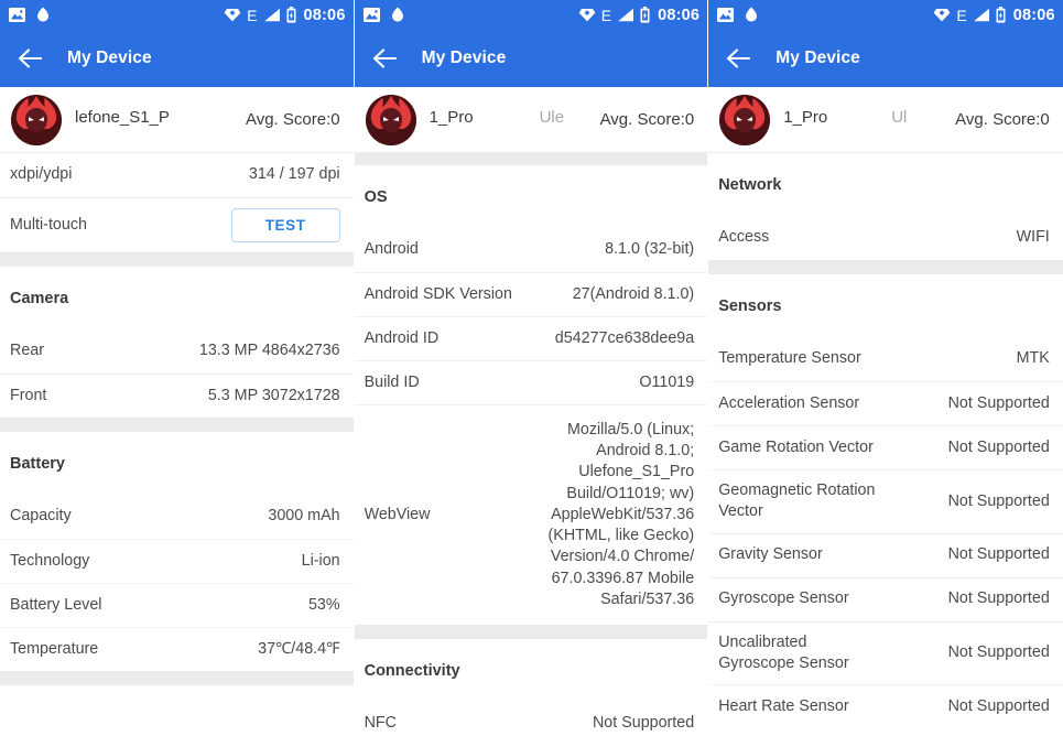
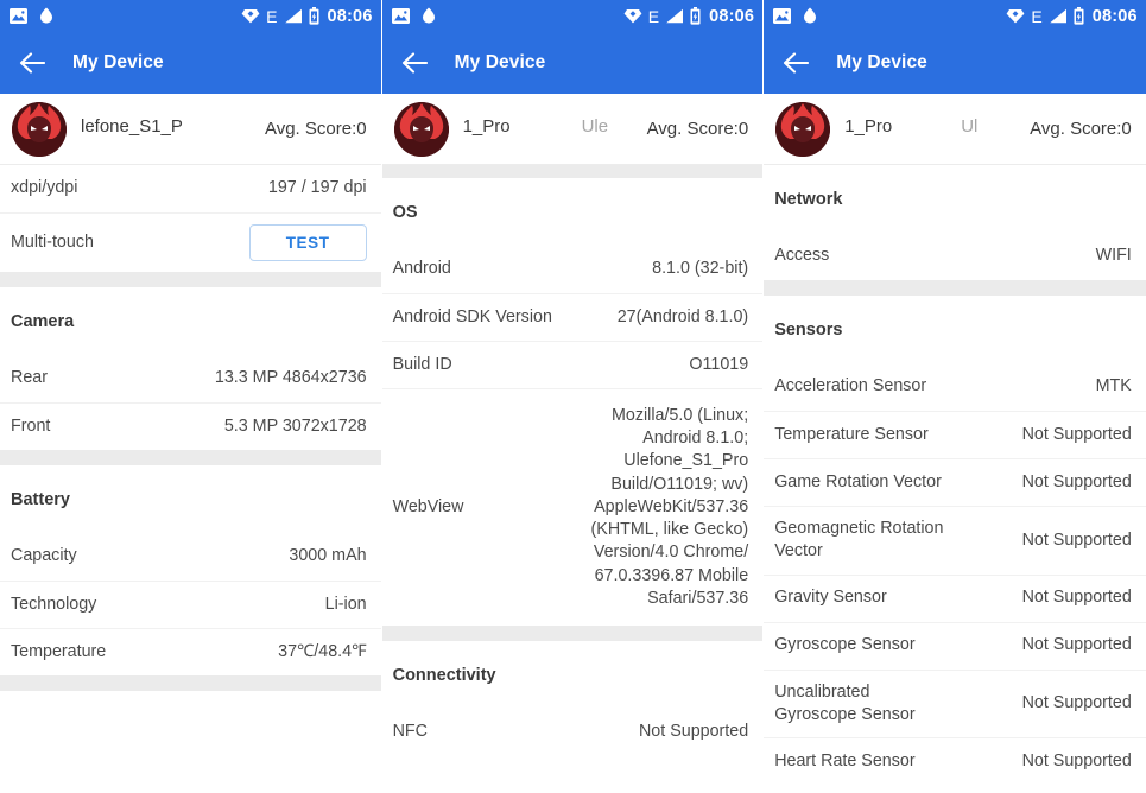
  E
  08:06
  My Device
  lefone_S1_P
  Avg. Score:0
  xdpi/ydpi
- 314 / 197 dpi
+ 197 / 197 dpi
  Multi-touch
  TEST
  Camera
  Rear
  13.3 MP 4864x2736
  Front
  5.3 MP 3072x1728
  Battery
  Capacity
  3000 mAh
  Technology
  Li-ion
- Battery Level
- 53%
  Temperature
  37℃/48.4℉
  E
  08:06
  My Device
  1_Pro
  Ule
  Avg. Score:0
  OS
  Android
  8.1.0 (32-bit)
  Android SDK Version
  27(Android 8.1.0)
- Android ID
- d54277ce638dee9a
  Build ID
  O11019
  WebView
  Mozilla/5.0 (Linux;
  Android 8.1.0;
  Ulefone_S1_Pro
  Build/O11019; wv)
  AppleWebKit/537.36
  (KHTML, like Gecko)
  Version/4.0 Chrome/
  67.0.3396.87 Mobile
  Safari/537.36
  Connectivity
  NFC
  Not Supported
  E
  08:06
  My Device
  1_Pro
  Ul
  Avg. Score:0
  Network
  Access
  WIFI
  Sensors
- Temperature Sensor
+ Acceleration Sensor
  MTK
- Acceleration Sensor
+ Temperature Sensor
  Not Supported
  Game Rotation Vector
  Not Supported
  Geomagnetic Rotation
  Vector
  Not Supported
  Gravity Sensor
  Not Supported
  Gyroscope Sensor
  Not Supported
  Uncalibrated
  Gyroscope Sensor
  Not Supported
  Heart Rate Sensor
  Not Supported
